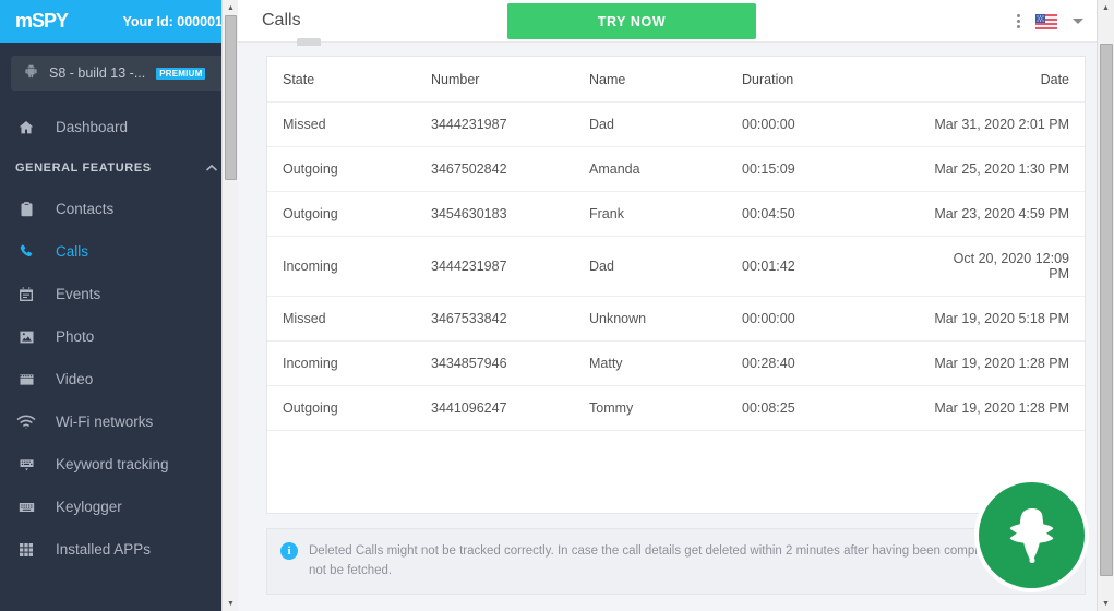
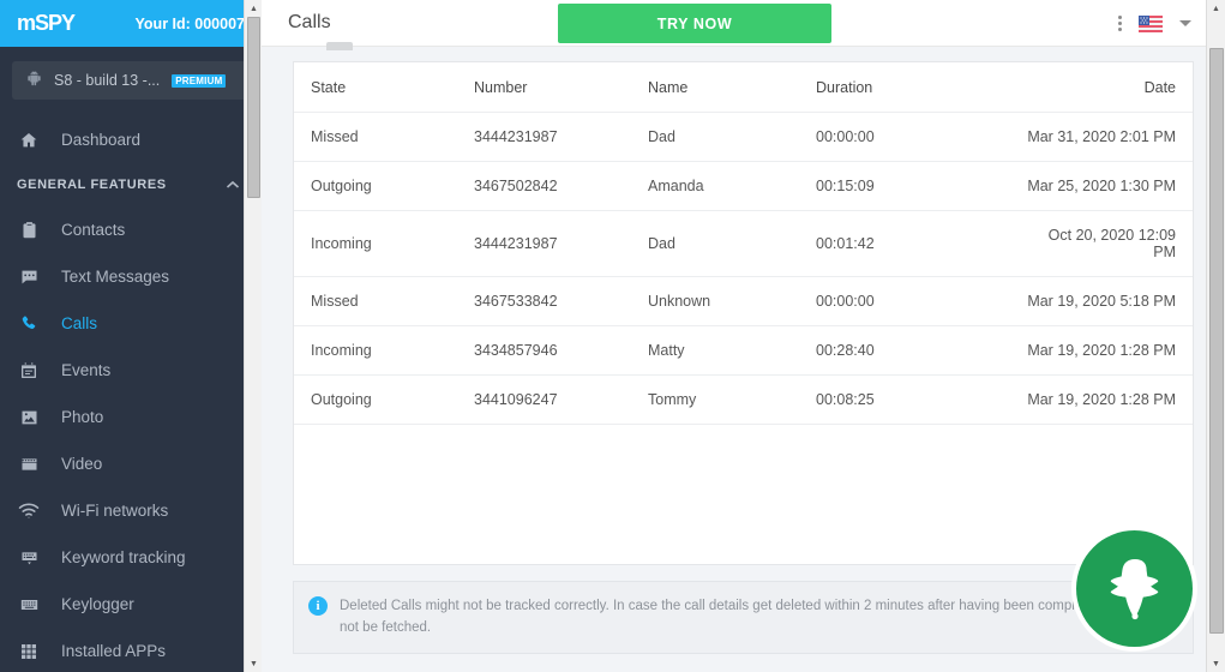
  mSPY
- Your Id: 000001
+ Your Id: 000007
  S8 - build 13 -...
  PREMIUM
  Dashboard
  GENERAL FEATURES
  Contacts
+ Text Messages
  Calls
  Events
  Photo
  Video
  Wi-Fi networks
  Keyword tracking
  Keylogger
  Installed APPs
  Calls
  TRY NOW
  State	Number	Name	Duration	Date
  Missed	3444231987	Dad	00:00:00	Mar 31, 2020 2:01 PM
  Outgoing	3467502842	Amanda	00:15:09	Mar 25, 2020 1:30 PM
- Outgoing	3454630183	Frank	00:04:50	Mar 23, 2020 4:59 PM
  Incoming	3444231987	Dad	00:01:42	Oct 20, 2020 12:09 PM
  Missed	3467533842	Unknown	00:00:00	Mar 19, 2020 5:18 PM
  Incoming	3434857946	Matty	00:28:40	Mar 19, 2020 1:28 PM
  Outgoing	3441096247	Tommy	00:08:25	Mar 19, 2020 1:28 PM
  i
  Deleted Calls might not be tracked correctly. In case the call details get deleted within 2 minutes after having been compl not be fetched.
